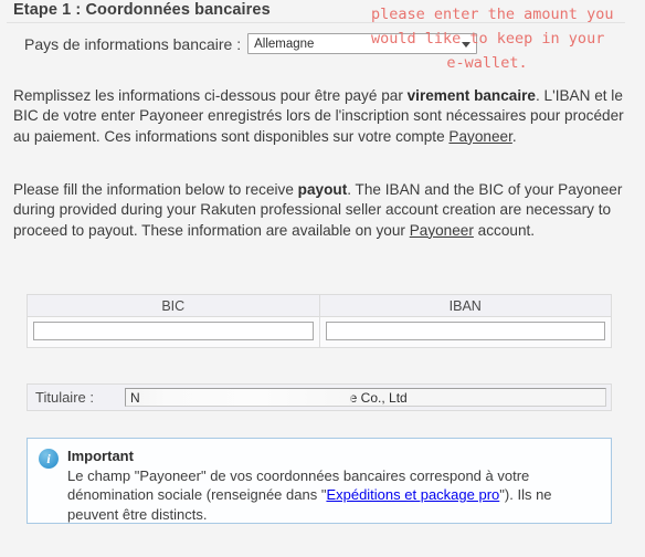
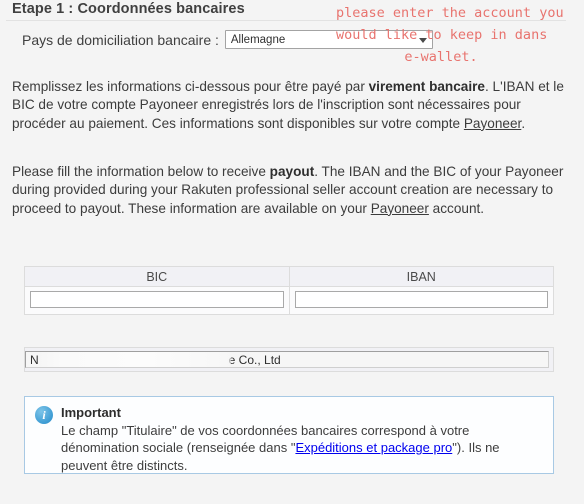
  Etape 1 : Coordonnées bancaires
- Pays de informations bancaire :
+ Pays de domiciliation bancaire :
  Allemagne
- please enter the amount you
+ please enter the account you
- would like to keep in your
+ would like to keep in dans
  e-wallet.
- Remplissez les informations ci-dessous pour être payé par virement bancaire. L'IBAN et le BIC de votre enter Payoneer enregistrés lors de l'inscription sont nécessaires pour procéder au paiement. Ces informations sont disponibles sur votre compte Payoneer.
+ Remplissez les informations ci-dessous pour être payé par virement bancaire. L'IBAN et le BIC de votre compte Payoneer enregistrés lors de l'inscription sont nécessaires pour procéder au paiement. Ces informations sont disponibles sur votre compte Payoneer.
  Please fill the information below to receive payout. The IBAN and the BIC of your Payoneer during provided during your Rakuten professional seller account creation are necessary to proceed to payout. These information are available on your Payoneer account.
  BIC	IBAN
- Titulaire :
  N
  e Co., Ltd
  i
  Important
- Le champ "Payoneer" de vos coordonnées bancaires correspond à votre dénomination sociale (renseignée dans "Expéditions et package pro"). Ils ne peuvent être distincts.
+ Le champ "Titulaire" de vos coordonnées bancaires correspond à votre dénomination sociale (renseignée dans "Expéditions et package pro"). Ils ne peuvent être distincts.
